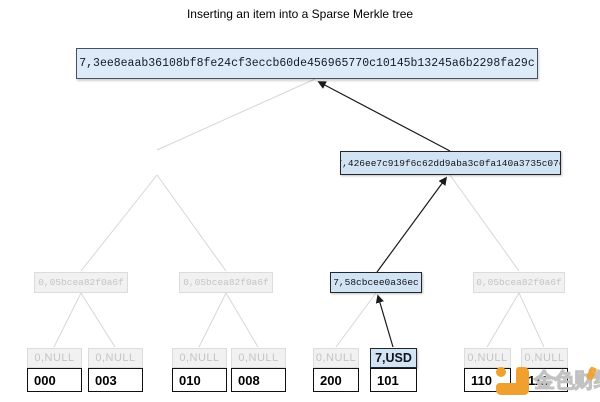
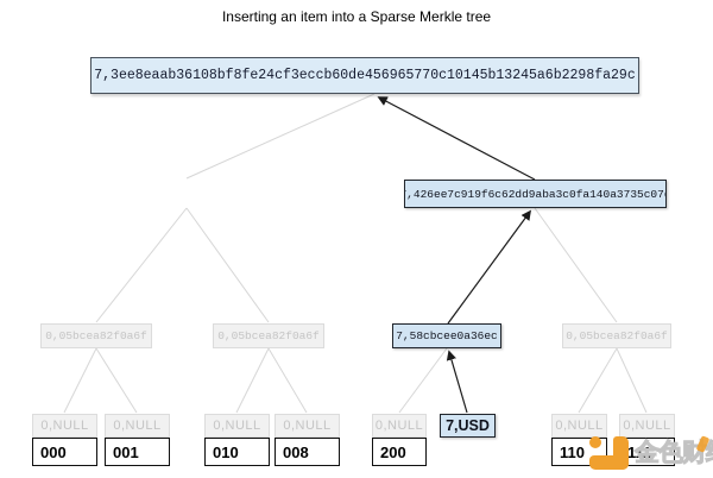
  Inserting an item into a Sparse Merkle tree
  7,3ee8eaab36108bf8fe24cf3eccb60de456965770c10145b13245a6b2298fa29c
  7,426ee7c919f6c62dd9aba3c0fa140a3735c07
  0,05bcea82f0a6f
  0,05bcea82f0a6f
  7,58cbcee0a36ec
  0,05bcea82f0a6f
  0,NULL
  0,NULL
  0,NULL
  0,NULL
  0,NULL
  7,USD
  0,NULL
  0,NULL
  000
- 003
+ 001
  010
  008
  200
- 101
  110
  111
  金色财
